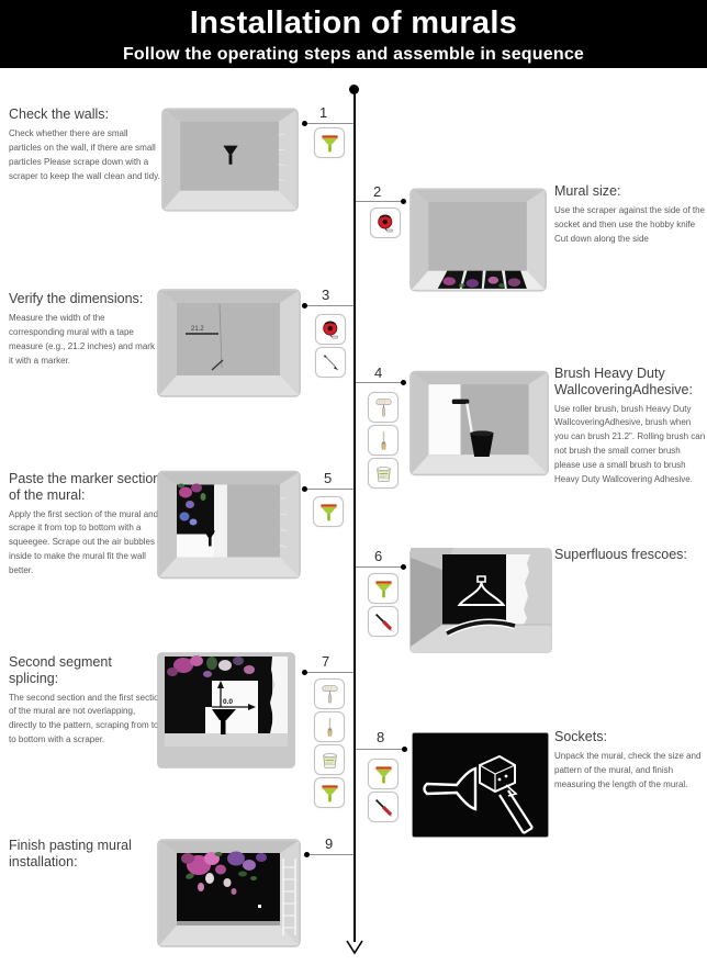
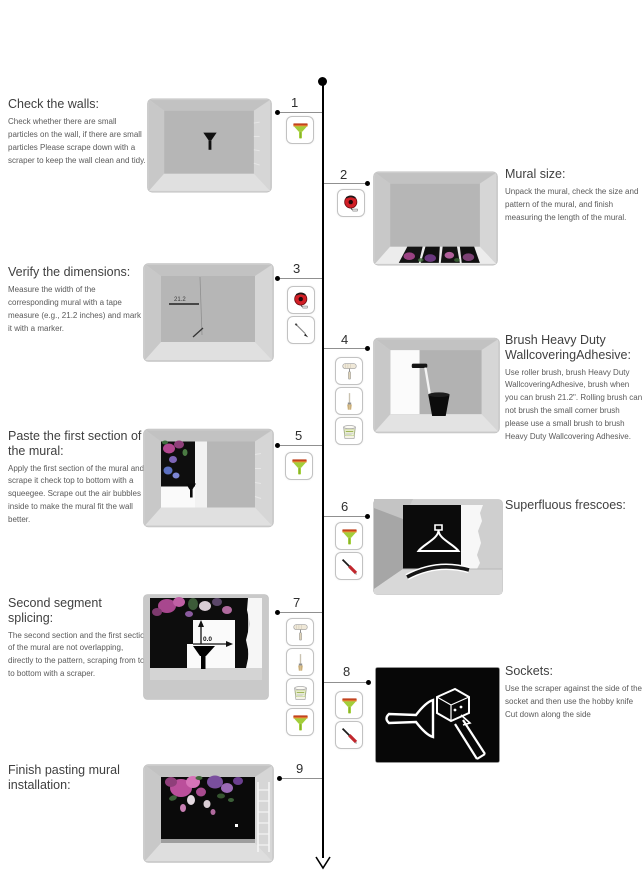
- Installation of murals
- Follow the operating steps and assemble in sequence
  Check the walls:
  Check whether there are small particles on the wall, if there are small particles Please scrape down with a scraper to keep the wall clean and tidy.
  1
  2
  Mural size:
- Use the scraper against the side of the socket and then use the hobby knife Cut down along the side
+ Unpack the mural, check the size and pattern of the mural, and finish measuring the length of the mural.
  Verify the dimensions:
  Measure the width of the corresponding mural with a tape measure (e.g., 21.2 inches) and mark it with a marker.
  3
  4
  Brush Heavy Duty WallcoveringAdhesive:
  Use roller brush, brush Heavy Duty WallcoveringAdhesive, brush when you can brush 21.2". Rolling brush can not brush the small corner brush please use a small brush to brush Heavy Duty Wallcovering Adhesive.
- Paste the marker section of the mural:
+ Paste the first section of the mural:
- Apply the first section of the mural and scrape it from top to bottom with a squeegee. Scrape out the air bubbles inside to make the mural fit the wall better.
+ Apply the first section of the mural and scrape it check top to bottom with a squeegee. Scrape out the air bubbles inside to make the mural fit the wall better.
  5
  6
  Superfluous frescoes:
  Second segment splicing:
  The second section and the first sectio of the mural are not overlapping, directly to the pattern, scraping from to to bottom with a scraper.
  7
  8
  Sockets:
- Unpack the mural, check the size and pattern of the mural, and finish measuring the length of the mural.
+ Use the scraper against the side of the socket and then use the hobby knife Cut down along the side
  Finish pasting mural installation:
  9
